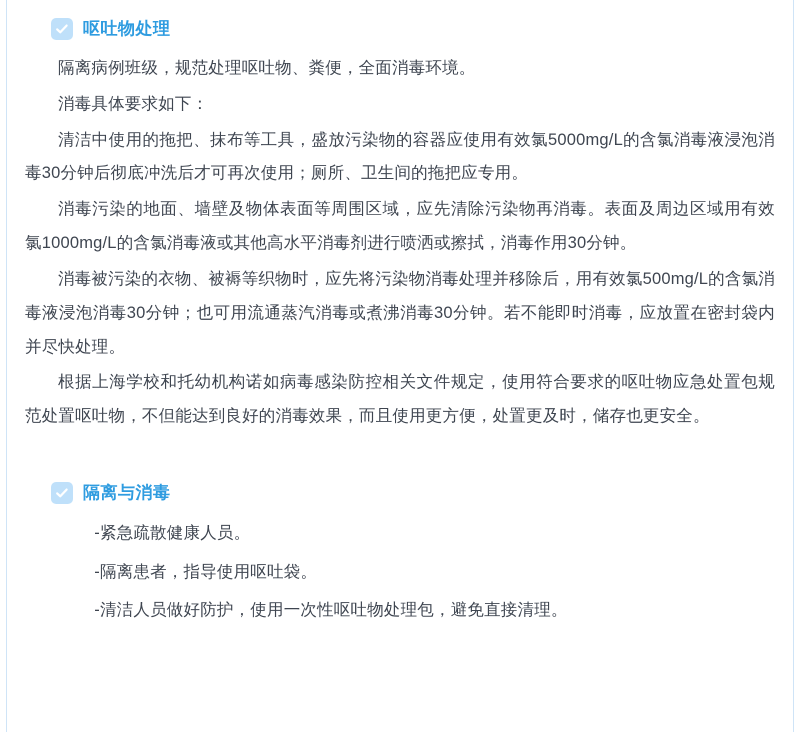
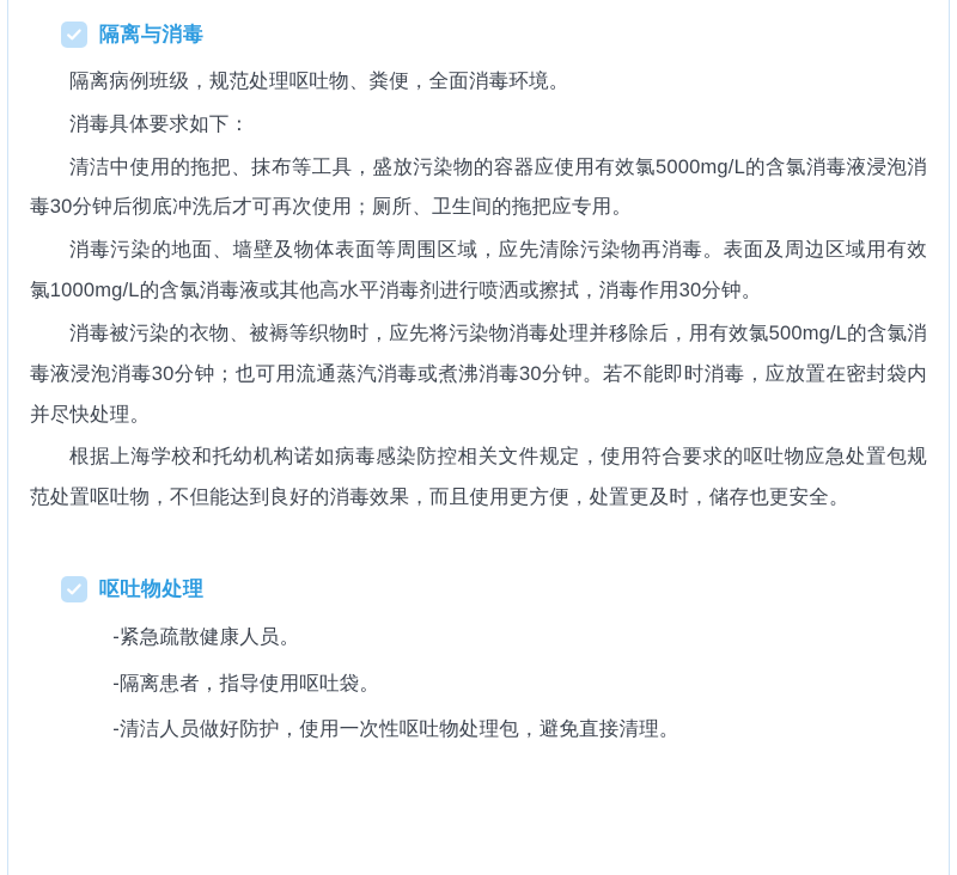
- 呕吐物处理
+ 隔离与消毒
  隔离病例班级，规范处理呕吐物、粪便，全面消毒环境。
  消毒具体要求如下：
  清洁中使用的拖把、抹布等工具，盛放污染物的容器应使用有效氯5000mg/L的含氯消毒液浸泡消毒30分钟后彻底冲洗后才可再次使用；厕所、卫生间的拖把应专用。
  消毒污染的地面、墙壁及物体表面等周围区域，应先清除污染物再消毒。表面及周边区域用有效氯1000mg/L的含氯消毒液或其他高水平消毒剂进行喷洒或擦拭，消毒作用30分钟。
  消毒被污染的衣物、被褥等织物时，应先将污染物消毒处理并移除后，用有效氯500mg/L的含氯消毒液浸泡消毒30分钟；也可用流通蒸汽消毒或煮沸消毒30分钟。若不能即时消毒，应放置在密封袋内并尽快处理。
  根据上海学校和托幼机构诺如病毒感染防控相关文件规定，使用符合要求的呕吐物应急处置包规范处置呕吐物，不但能达到良好的消毒效果，而且使用更方便，处置更及时，储存也更安全。
- 隔离与消毒
+ 呕吐物处理
  -紧急疏散健康人员。
  -隔离患者，指导使用呕吐袋。
  -清洁人员做好防护，使用一次性呕吐物处理包，避免直接清理。
